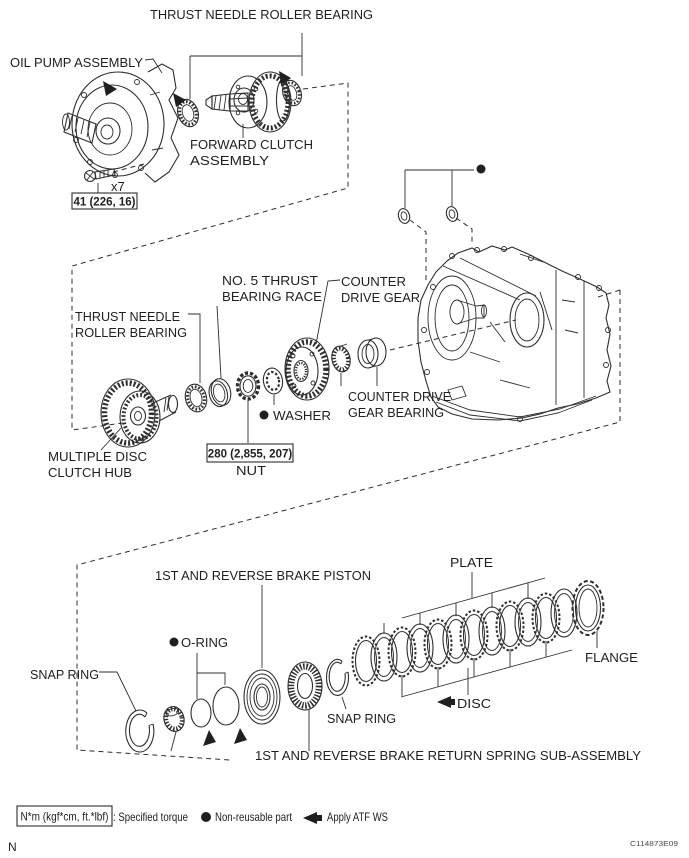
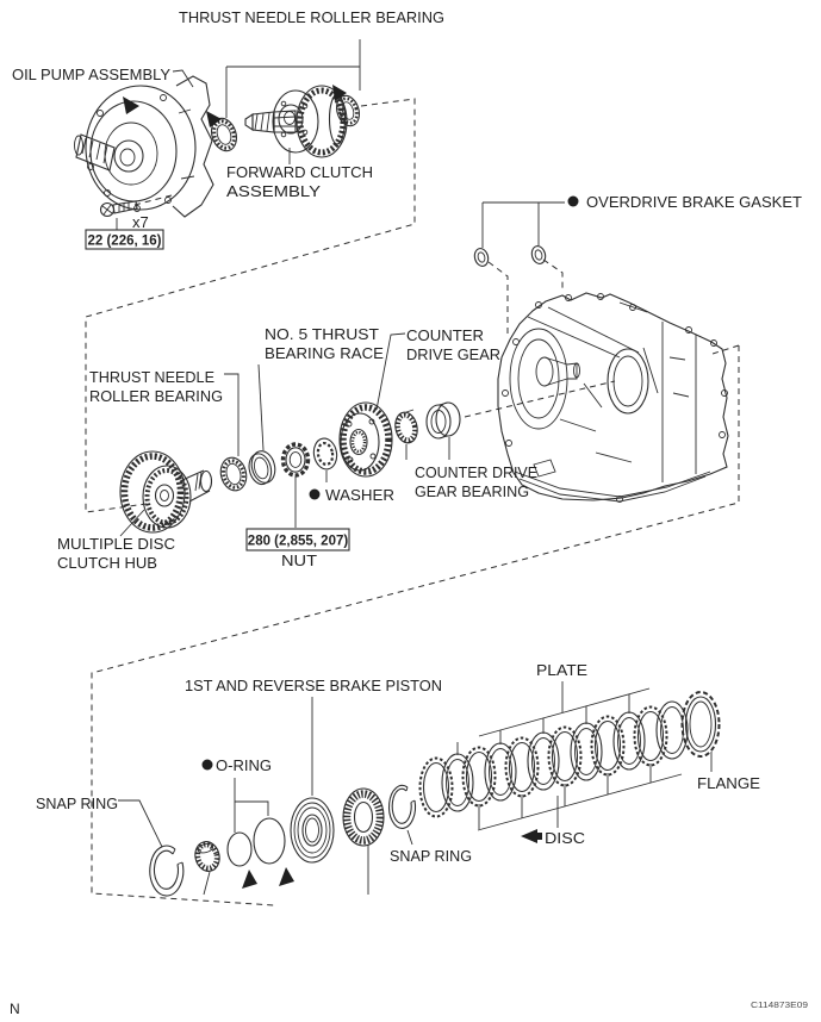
- 41 (226, 16)
+ 22 (226, 16)
  x7
  280 (2,855, 207)
  THRUST NEEDLE ROLLER BEARING
  OIL PUMP ASSEMBLY
  FORWARD CLUTCH
  ASSEMBLY
+ OVERDRIVE BRAKE GASKET
  NO. 5 THRUST
  BEARING RACE
  COUNTER
  DRIVE GEAR
  THRUST NEEDLE
  ROLLER BEARING
  COUNTER DRIVE
  GEAR BEARING
  WASHER
  MULTIPLE DISC
  CLUTCH HUB
  NUT
  PLATE
  1ST AND REVERSE BRAKE PISTON
  O-RING
  SNAP RING
  FLANGE
  DISC
  SNAP RING
- 1ST AND REVERSE BRAKE RETURN SPRING SUB-ASSEMBLY
- N*m (kgf*cm, ft.*lbf)
- : Specified torque
- Non-reusable part
- Apply ATF WS
  N
